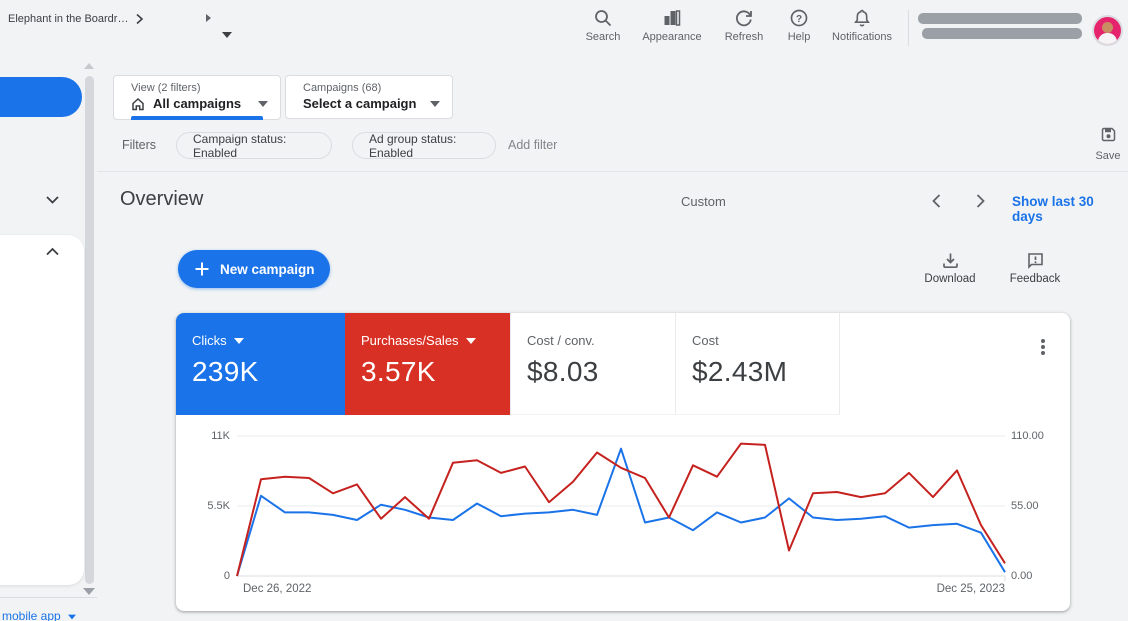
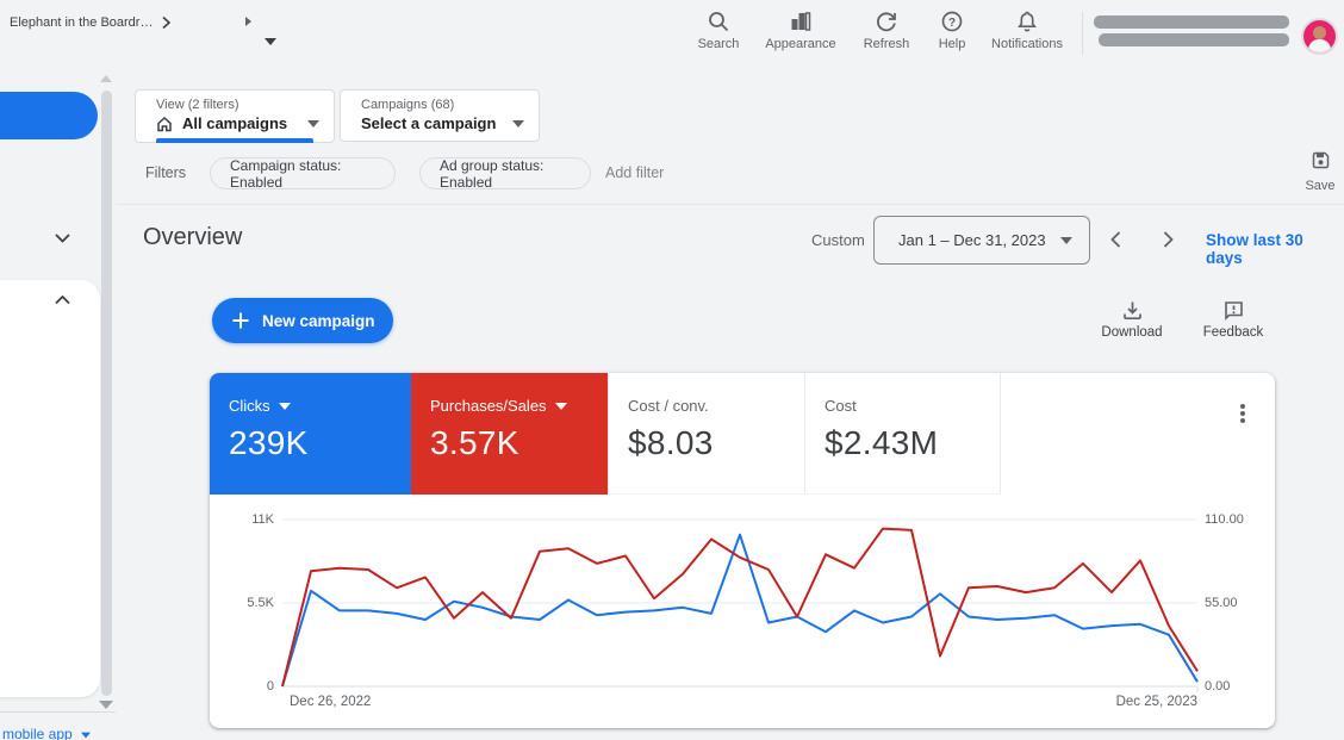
  Elephant in the Boardr…
  Search
  Appearance
  Refresh
  ?
  Help
  Notifications
  mobile app
  View (2 filters)
  All campaigns
  Campaigns (68)
  Select a campaign
  Filters
  Campaign status: Enabled
  Ad group status: Enabled
  Add filter
  Save
  Overview
  Custom
+ Jan 1 – Dec 31, 2023
  Show last 30 days
  New campaign
  Download
  Feedback
  Clicks
  239K
  Purchases/Sales
  3.57K
  Cost / conv.
  $8.03
  Cost
  $2.43M
  11K
  5.5K
  0
  110.00
  55.00
  0.00
  Dec 26, 2022
  Dec 25, 2023
